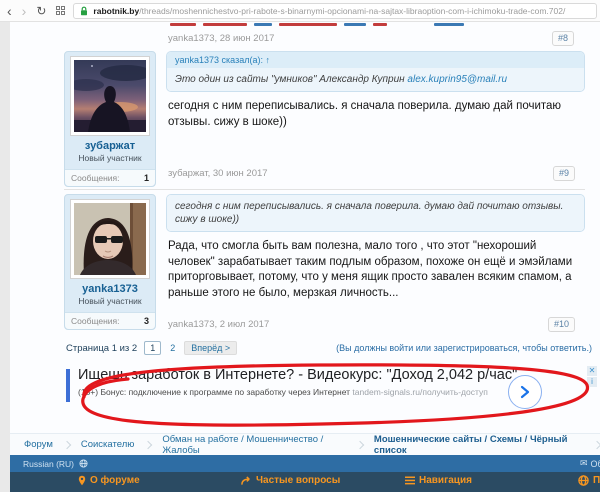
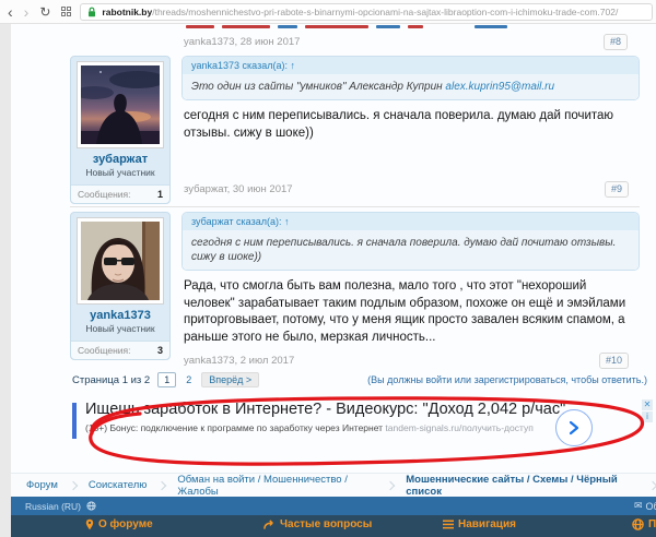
  ‹
  ›
  ↻
  rabotnik.by
  /threads/moshennichestvo-pri-rabote-s-binarnymi-opcionami-na-sajtax-libraoption-com-i-ichimoku-trade-com.702/
  yanka1373, 28 июн 2017
  #8
  зубаржат
  Новый участник
  Сообщения:
  1
  yanka1373 сказал(а): ↑
  Это один из сайты "умников" Александр Куприн alex.kuprin95@mail.ru
  сегодня с ним переписывались. я сначала поверила. думаю дай почитаю отзывы. сижу в шоке))
  зубаржат, 30 июн 2017
  #9
  yanka1373
  Новый участник
  Сообщения:
  3
+ зубаржат сказал(а): ↑
  сегодня с ним переписывались. я сначала поверила. думаю дай почитаю отзывы. сижу в шоке))
  Рада, что смогла быть вам полезна, мало того , что этот "нехороший человек" зарабатывает таким подлым образом, похоже он ещё и эмэйлами приторговывает, потому, что у меня ящик просто завален всяким спамом, а раньше этого не было, мерзкая личность...
  yanka1373, 2 июл 2017
  #10
  Страница 1 из 2
  1
  2
  Вперёд >
  (Вы должны войти или зарегистрироваться, чтобы ответить.)
  Ищеш заработок в Интернете? - Видеокурс: "Доход 2,042 р/час"
  (+) Бонус: подключение к программе по заработку через Интернет tandem-signals.ru/получить-доступ
  ✕
  i
  Форум
  Соискателю
- Обман на работе / Мошенничество / Жалобы
+ Обман на войти / Мошенничество / Жалобы
  Мошеннические сайты / Схемы / Чёрный список
  Russian (RU)
  ✉
  О форуме
  Частые вопросы
  Навигация
  П
